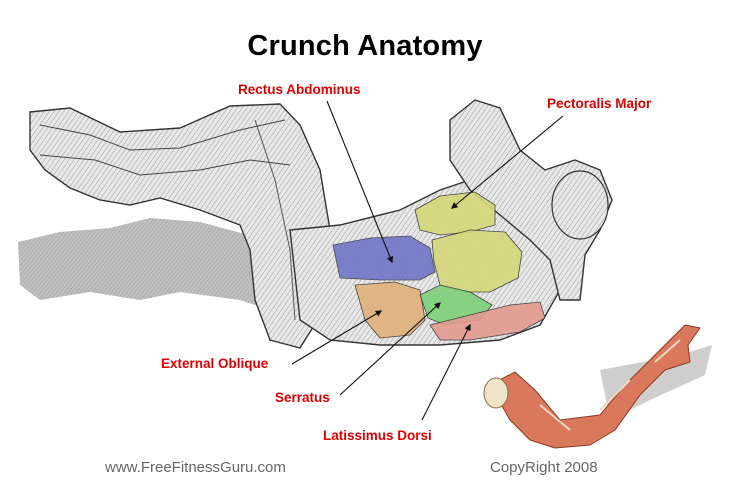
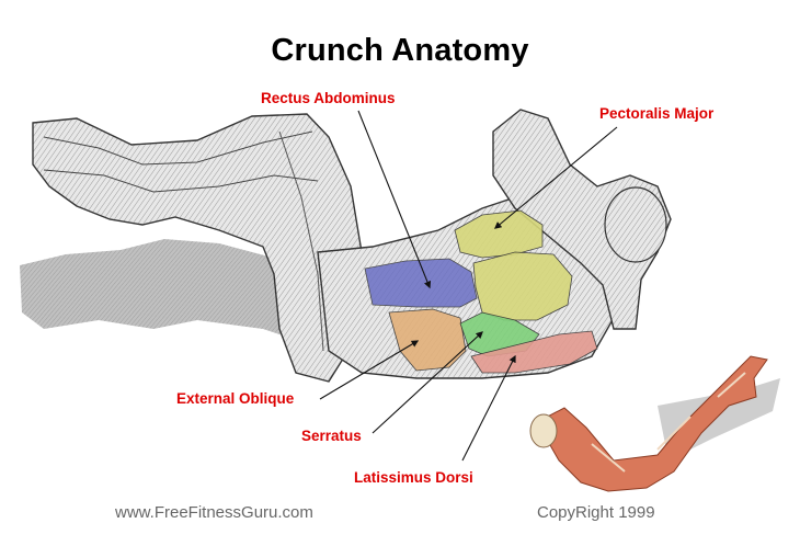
  Crunch Anatomy
  Rectus Abdominus
  Pectoralis Major
  External Oblique
  Serratus
  Latissimus Dorsi
  www.FreeFitnessGuru.com
- CopyRight 2008
+ CopyRight 1999
